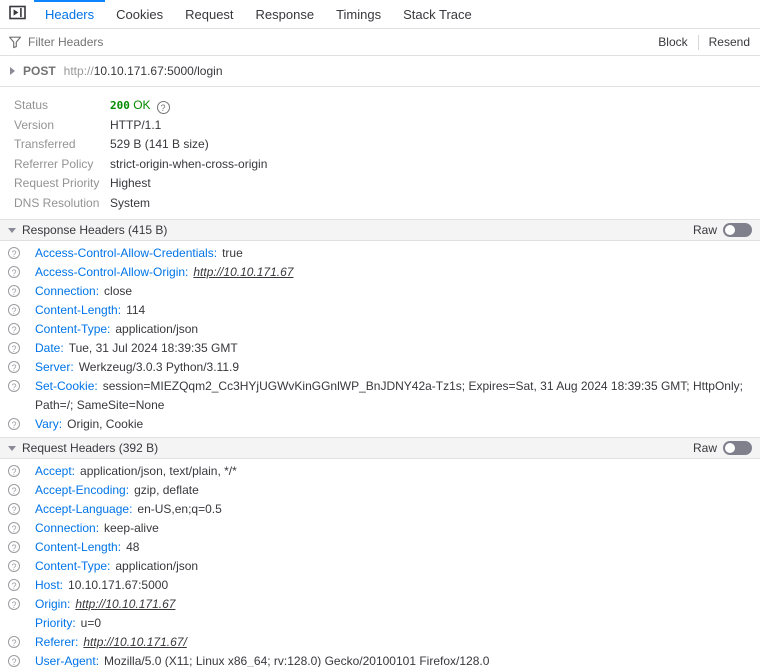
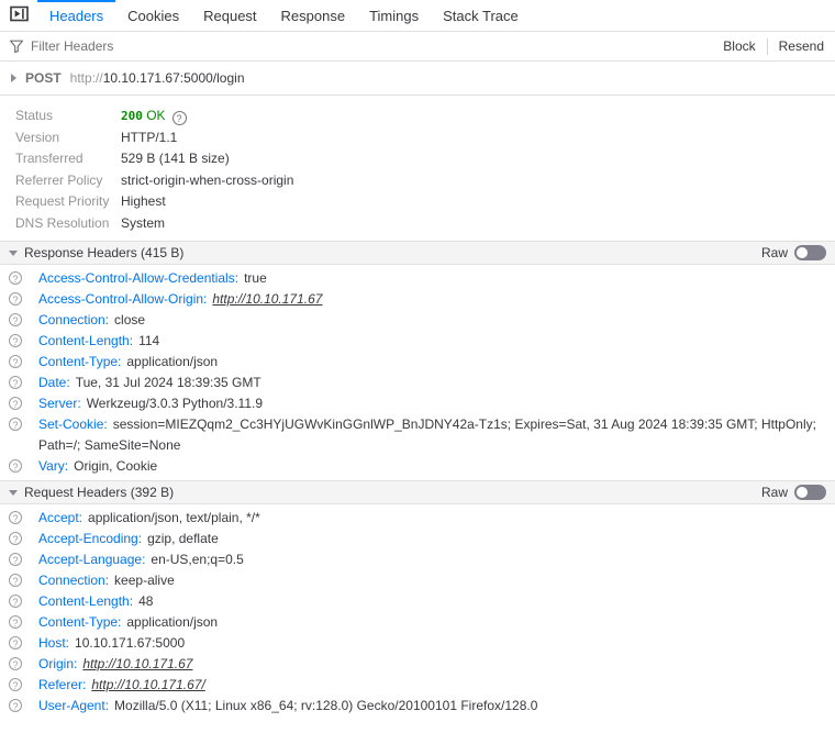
  Headers
  Cookies
  Request
  Response
  Timings
  Stack Trace
  Filter Headers
  Block
  Resend
  POST
  http://10.10.171.67:5000/login
  Status
  200 OK ?
  Version
  HTTP/1.1
  Transferred
  529 B (141 B size)
  Referrer Policy
  strict-origin-when-cross-origin
  Request Priority
  Highest
  DNS Resolution
  System
  Response Headers (415 B)
  Raw
  ?
  Access-Control-Allow-Credentials: true
  ?
  Access-Control-Allow-Origin: http://10.10.171.67
  ?
  Connection: close
  ?
  Content-Length: 114
  ?
  Content-Type: application/json
  ?
  Date: Tue, 31 Jul 2024 18:39:35 GMT
  ?
  Server: Werkzeug/3.0.3 Python/3.11.9
  ?
  Set-Cookie: session=MIEZQqm2_Cc3HYjUGWvKinGGnlWP_BnJDNY42a-Tz1s; Expires=Sat, 31 Aug 2024 18:39:35 GMT; HttpOnly; Path=/; SameSite=None
  ?
  Vary: Origin, Cookie
  Request Headers (392 B)
  Raw
  ?
  Accept: application/json, text/plain, */*
  ?
  Accept-Encoding: gzip, deflate
  ?
  Accept-Language: en-US,en;q=0.5
  ?
  Connection: keep-alive
  ?
  Content-Length: 48
  ?
  Content-Type: application/json
  ?
  Host: 10.10.171.67:5000
  ?
  Origin: http://10.10.171.67
- Priority: u=0
  ?
  Referer: http://10.10.171.67/
  ?
  User-Agent: Mozilla/5.0 (X11; Linux x86_64; rv:128.0) Gecko/20100101 Firefox/128.0
